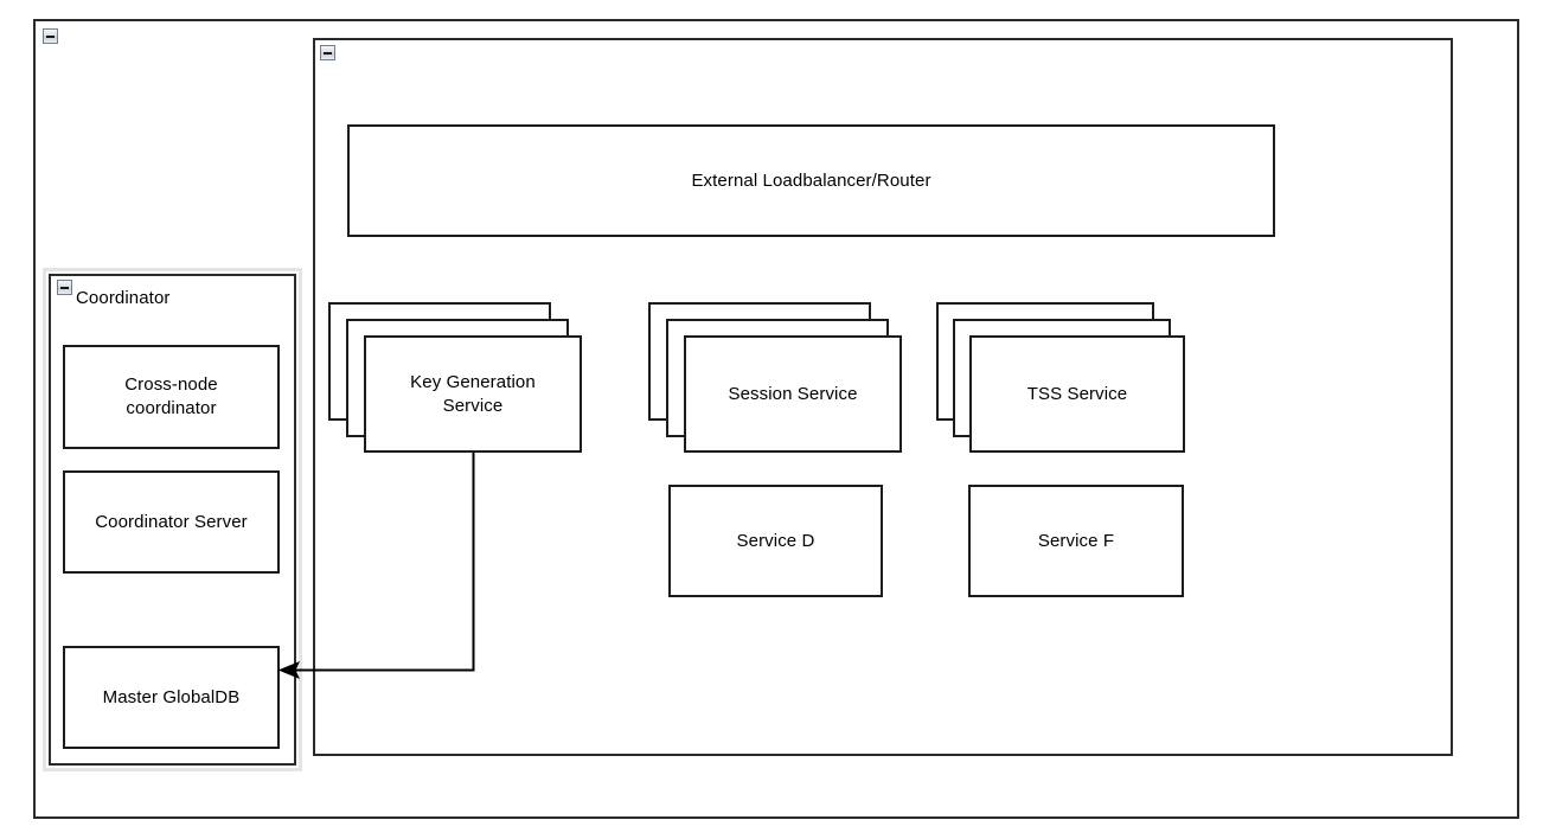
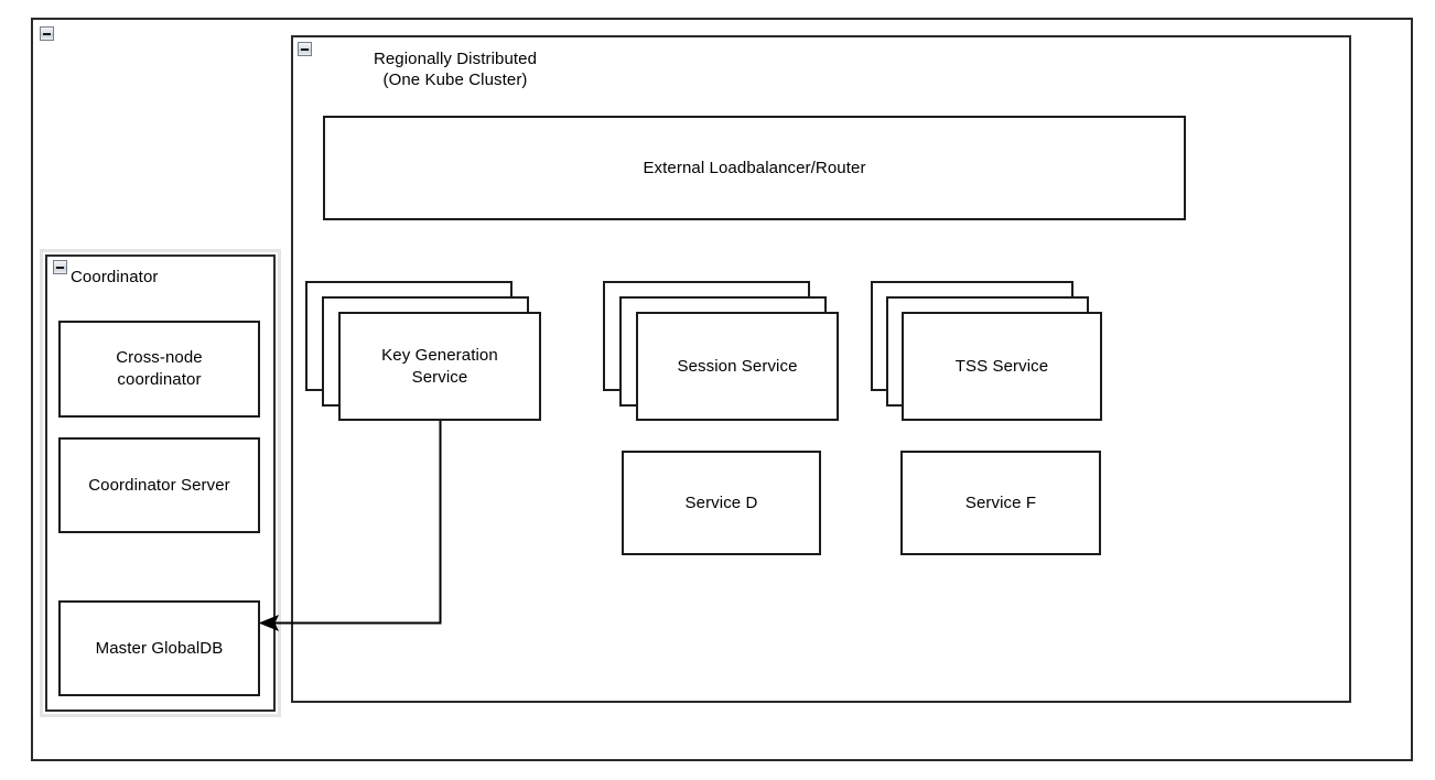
+ Regionally Distributed
+ (One Kube Cluster)
  External Loadbalancer/Router
  Key Generation
  Service
  Session Service
  TSS Service
  Service D
  Service F
  Coordinator
  Cross-node
  coordinator
  Coordinator Server
  Master GlobalDB
